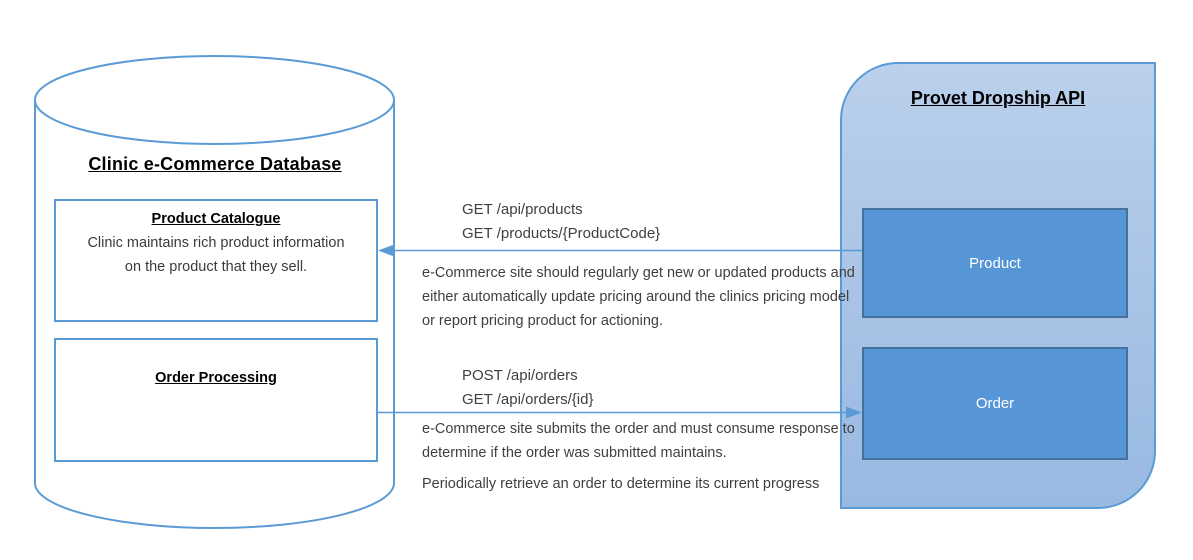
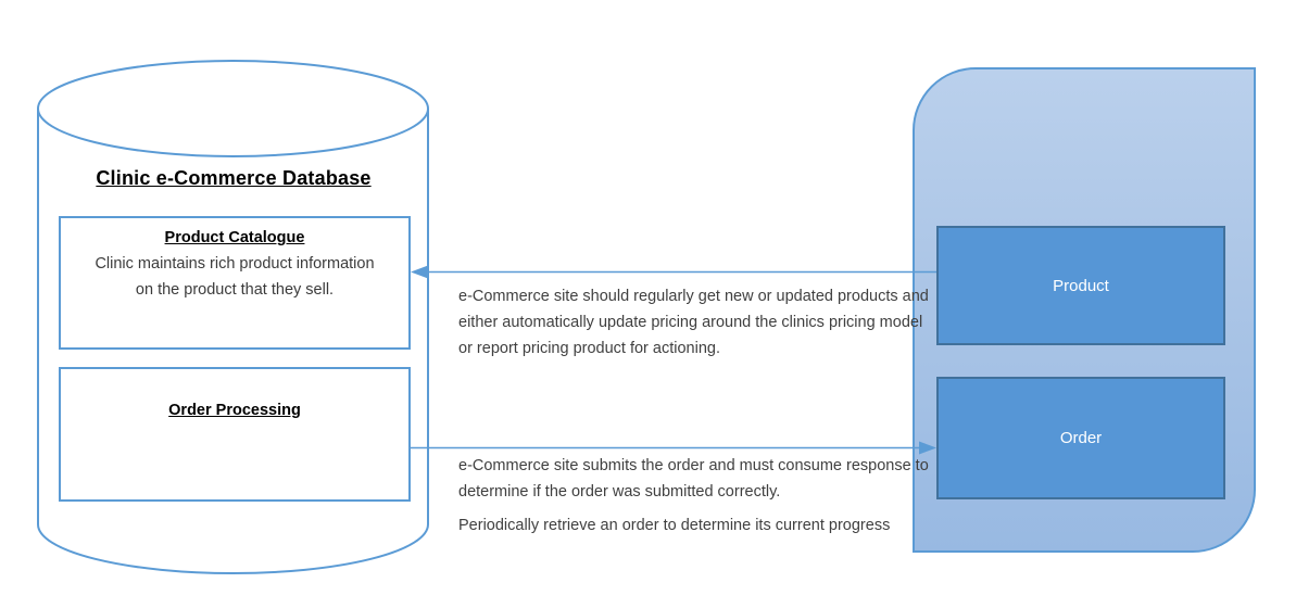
  Clinic e-Commerce Database
  Product Catalogue
  Clinic maintains rich product information on the product that they sell.
  Order Processing
- Provet Dropship API
  Product
  Order
- GET /api/products
- GET /products/{ProductCode}
  e-Commerce site should regularly get new or updated products and either automatically update pricing around the clinics pricing model or report pricing product for actioning.
- POST /api/orders
- GET /api/orders/{id}
- e-Commerce site submits the order and must consume response to determine if the order was submitted maintains.
+ e-Commerce site submits the order and must consume response to determine if the order was submitted correctly.
  Periodically retrieve an order to determine its current progress
